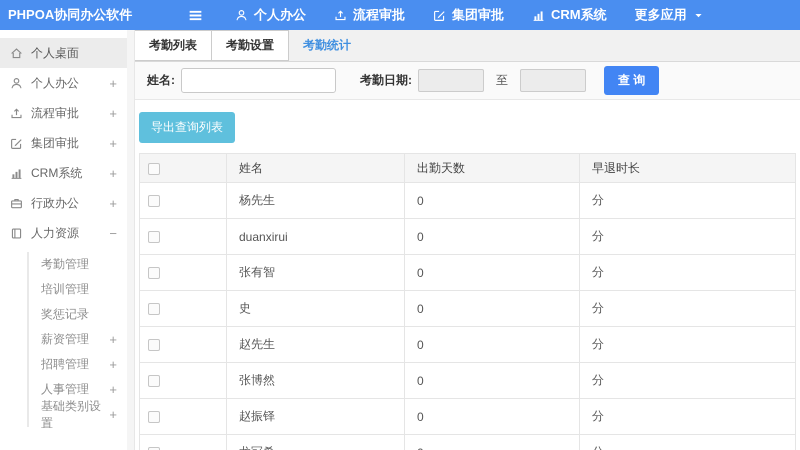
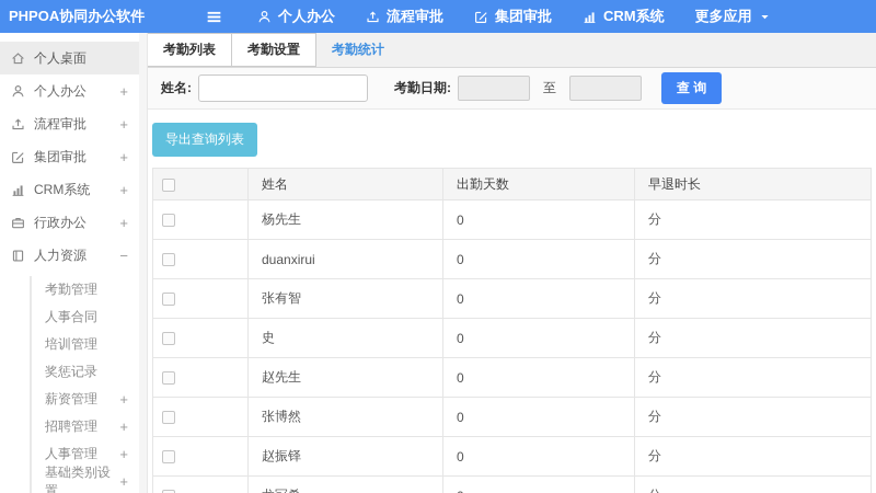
  PHPOA协同办公软件
  个人办公
  流程审批
  集团审批
  CRM系统
  更多应用
  个人桌面
  个人办公
  +
  流程审批
  +
  集团审批
  +
  CRM系统
  +
  行政办公
  +
  人力资源
  −
  考勤管理
+ 人事合同
  培训管理
  奖惩记录
  薪资管理
  +
  招聘管理
  +
  人事管理
  +
  基础类别设置
  +
  考勤列表
  考勤设置
  考勤统计
  姓名:
  考勤日期:
  至
  查 询
  导出查询列表
  	姓名	出勤天数	早退时长
  	杨先生	0	分
  	duanxirui	0	分
  	张有智	0	分
  	史	0	分
  	赵先生	0	分
  	张博然	0	分
  	赵振铎	0	分
